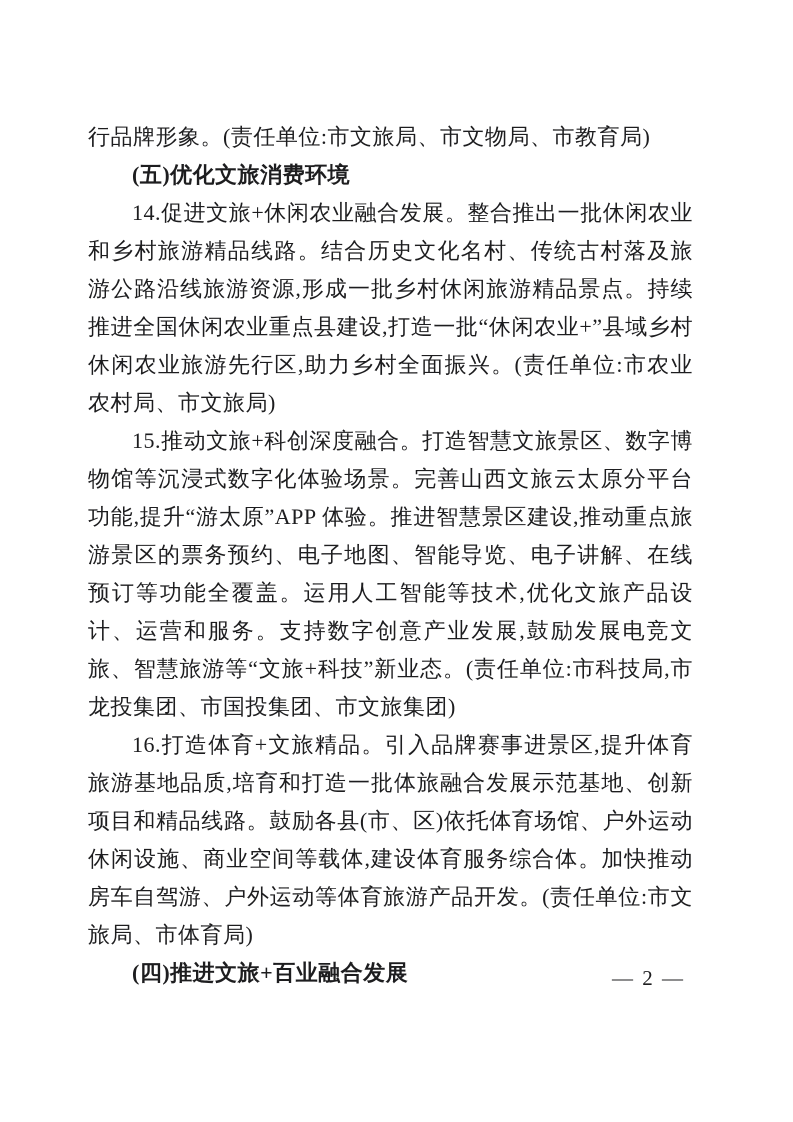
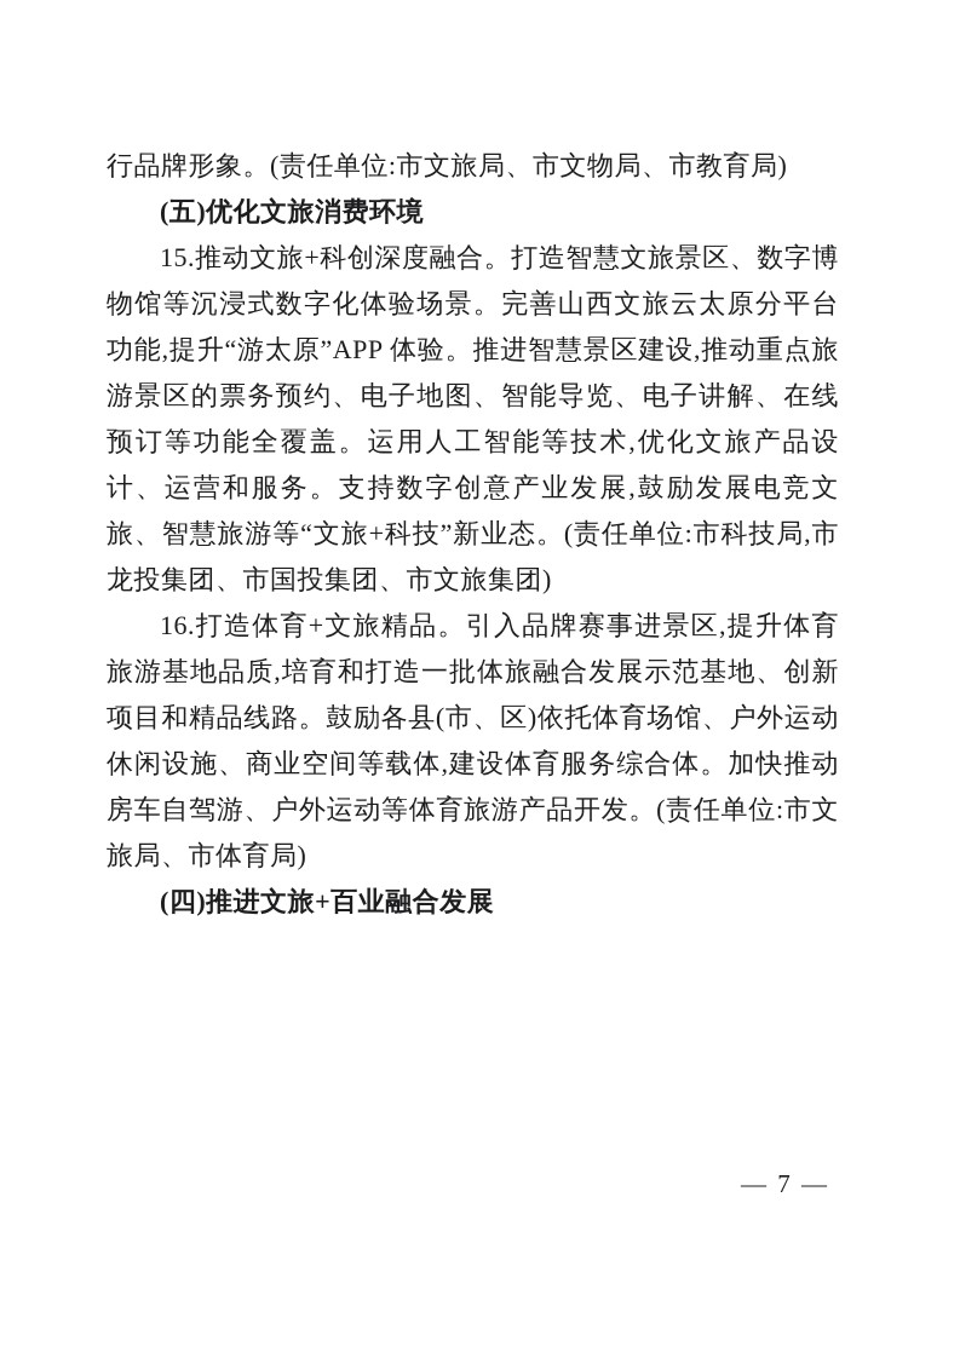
  行品牌形象。(责任单位:市文旅局、市文物局、市教育局)
  (五)优化文旅消费环境
- 14.促进文旅+休闲农业融合发展。整合推出一批休闲农业和乡村旅游精品线路。结合历史文化名村、传统古村落及旅游公路沿线旅游资源,形成一批乡村休闲旅游精品景点。持续推进全国休闲农业重点县建设,打造一批“休闲农业+”县域乡村休闲农业旅游先行区,助力乡村全面振兴。(责任单位:市农业农村局、市文旅局)
  15.推动文旅+科创深度融合。打造智慧文旅景区、数字博物馆等沉浸式数字化体验场景。完善山西文旅云太原分平台功能,提升“游太原”APP 体验。推进智慧景区建设,推动重点旅游景区的票务预约、电子地图、智能导览、电子讲解、在线预订等功能全覆盖。运用人工智能等技术,优化文旅产品设计、运营和服务。支持数字创意产业发展,鼓励发展电竞文旅、智慧旅游等“文旅+科技”新业态。(责任单位:市科技局,市龙投集团、市国投集团、市文旅集团)
  16.打造体育+文旅精品。引入品牌赛事进景区,提升体育旅游基地品质,培育和打造一批体旅融合发展示范基地、创新项目和精品线路。鼓励各县(市、区)依托体育场馆、户外运动休闲设施、商业空间等载体,建设体育服务综合体。加快推动房车自驾游、户外运动等体育旅游产品开发。(责任单位:市文旅局、市体育局)
  (四)推进文旅+百业融合发展
- — 2 —
+ — 7 —
